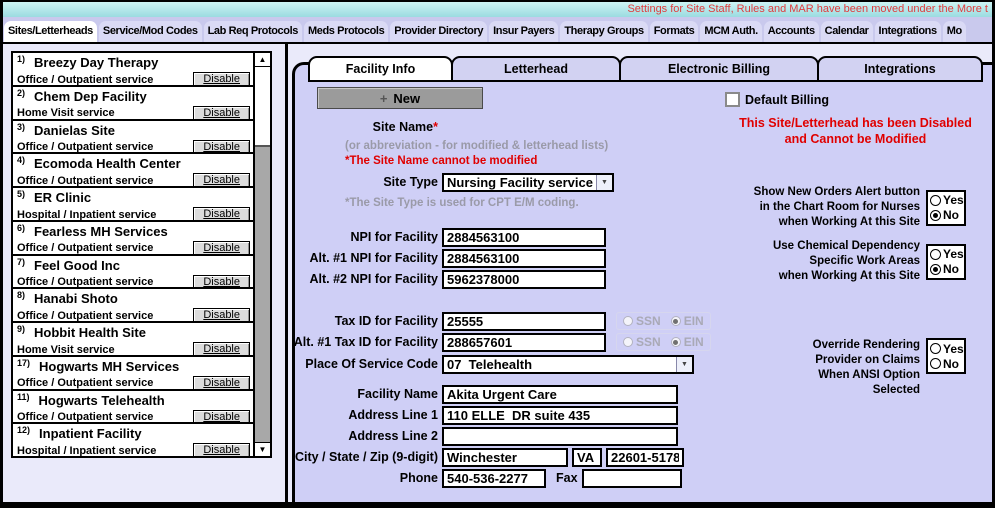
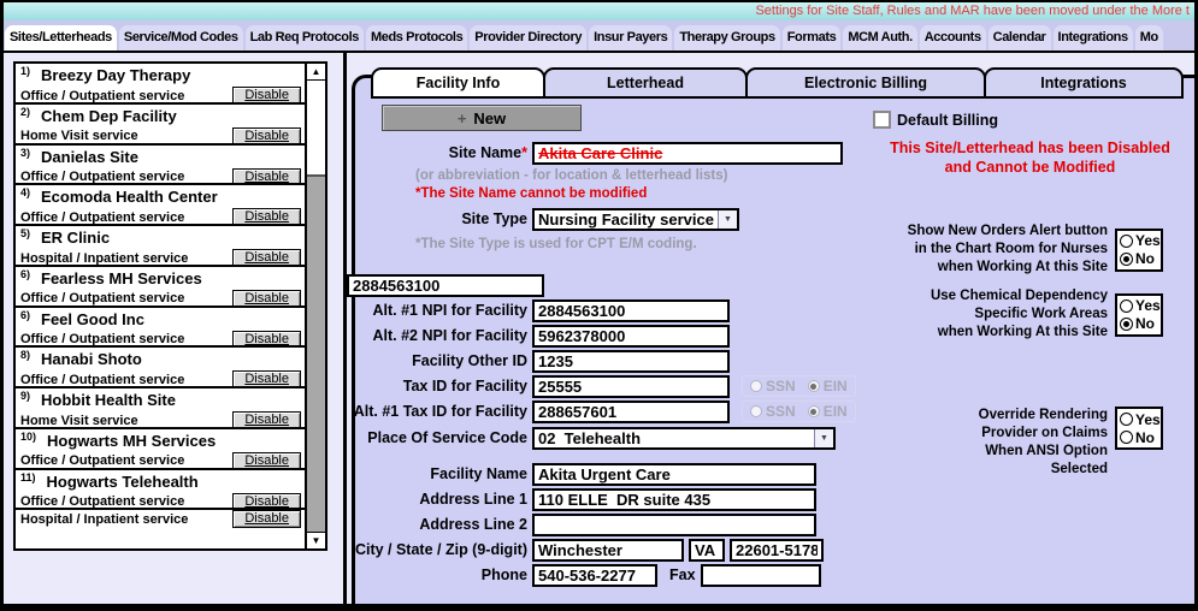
  Settings for Site Staff, Rules and MAR have been moved under the More t
  Sites/Letterheads
  Service/Mod Codes
  Lab Req Protocols
  Meds Protocols
  Provider Directory
  Insur Payers
  Therapy Groups
  Formats
  MCM Auth.
  Accounts
  Calendar
  Integrations
  Mo
  1) Breezy Day Therapy
  Office / Outpatient service
  Disable
  2) Chem Dep Facility
  Home Visit service
  Disable
  3) Danielas Site
  Office / Outpatient service
  Disable
  4) Ecomoda Health Center
  Office / Outpatient service
  Disable
  5) ER Clinic
  Hospital / Inpatient service
  Disable
  6) Fearless MH Services
  Office / Outpatient service
  Disable
- 7) Feel Good Inc
+ 6) Feel Good Inc
  Office / Outpatient service
  Disable
  8) Hanabi Shoto
  Office / Outpatient service
  Disable
  9) Hobbit Health Site
  Home Visit service
  Disable
- 17) Hogwarts MH Services
+ 10) Hogwarts MH Services
  Office / Outpatient service
  Disable
  11) Hogwarts Telehealth
  Office / Outpatient service
  Disable
- 12) Inpatient Facility
  Hospital / Inpatient service
  Disable
  ▲
  ▼
  Facility Info
  Letterhead
  Electronic Billing
  Integrations
  + New
  Default Billing
  This Site/Letterhead has been Disabled
  and Cannot be Modified
  Site Name*
+ Akita Care Clinic
- (or abbreviation - for modified & letterhead lists)
+ (or abbreviation - for location & letterhead lists)
  *The Site Name cannot be modified
  Site Type
  Nursing Facility service
  *The Site Type is used for CPT E/M coding.
- NPI for Facility
  2884563100
  Alt. #1 NPI for Facility
  2884563100
  Alt. #2 NPI for Facility
  5962378000
+ Facility Other ID
+ 1235
  Tax ID for Facility
  25555
  SSN
  EIN
  Alt. #1 Tax ID for Facility
  288657601
  SSN
  EIN
  Place Of Service Code
- 07 Telehealth
+ 02 Telehealth
  Facility Name
  Akita Urgent Care
  Address Line 1
  110 ELLE DR suite 435
  Address Line 2
  City / State / Zip (9-digit)
  Winchester
  VA
  22601-5178
  Phone
  540-536-2277
  Fax
  Show New Orders Alert button
  in the Chart Room for Nurses
  when Working At this Site
  Yes
  No
  Use Chemical Dependency
  Specific Work Areas
  when Working At this Site
  Yes
  No
  Override Rendering
  Provider on Claims
  When ANSI Option
  Selected
  Yes
  No
